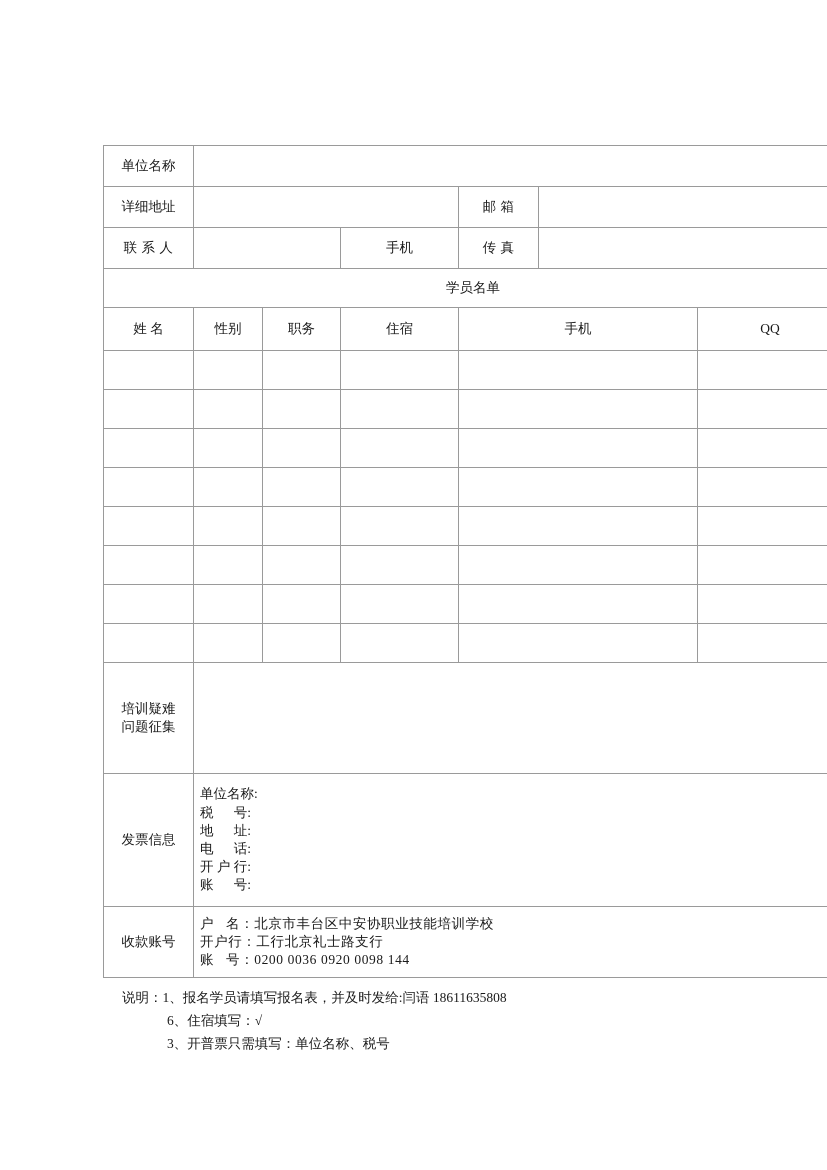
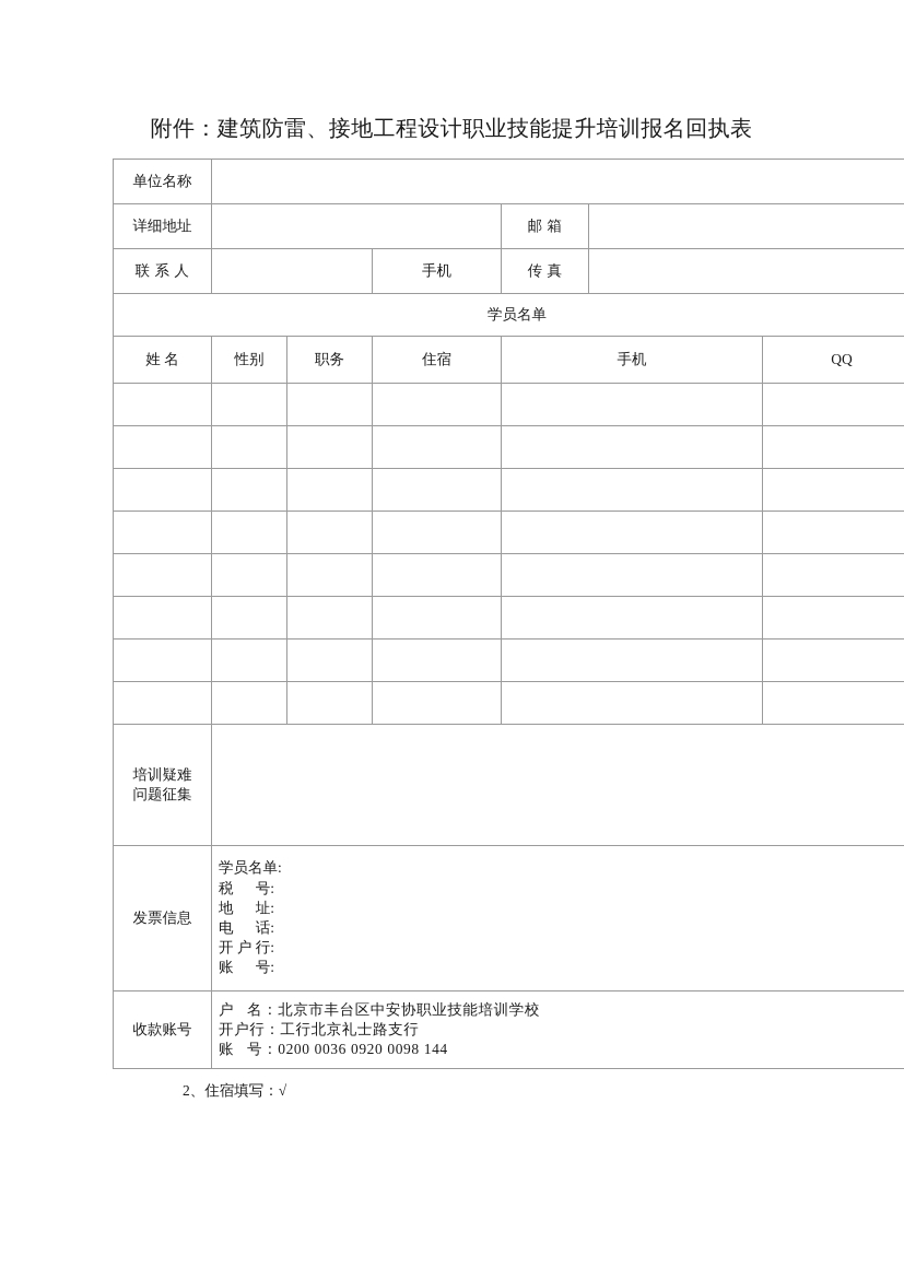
+ 附件：建筑防雷、接地工程设计职业技能提升培训报名回执表
  单位名称
  详细地址		邮 箱
  联 系 人		手机	传 真
  学员名单
  姓 名	性别	职务	住宿	手机	QQ
  培训疑难 问题征集
- 发票信息	单位名称: 税 号: 地 址: 电 话: 开 户 行: 账 号:
+ 发票信息	学员名单: 税 号: 地 址: 电 话: 开 户 行: 账 号:
  收款账号	户 名：北京市丰台区中安协职业技能培训学校 开户行：工行北京礼士路支行 账 号：0200 0036 0920 0098 144
- 说明：1、报名学员请填写报名表，并及时发给:闫语 18611635808
- 6、住宿填写：√
+ 2、住宿填写：√
- 3、开普票只需填写：单位名称、税号
